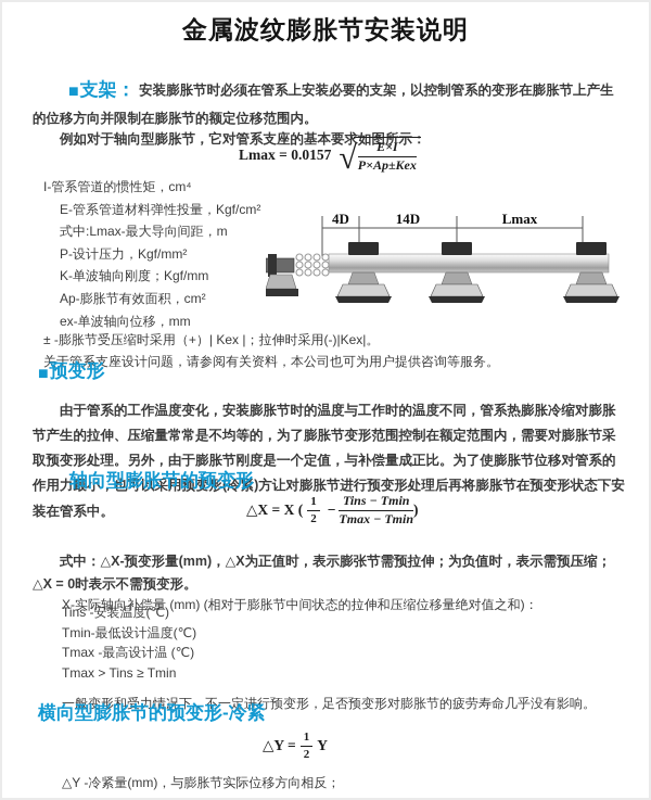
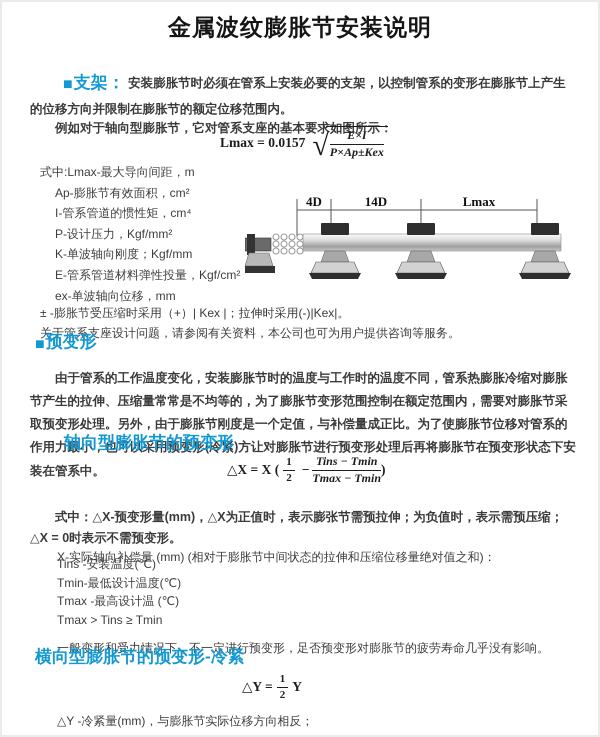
  金属波纹膨胀节安装说明
  ■支架： 安装膨胀节时必须在管系上安装必要的支架，以控制管系的变形在膨胀节上产生的位移方向并限制在膨胀节的额定位移范围内。
  例如对于轴向型膨胀节，它对管系支座的基本要求如图所示：
  Lmax = 0.0157
  √
  E×I
  P×Ap±Kex
- I-管系管道的惯性矩，cm⁴
+ 式中:Lmax-最大导向间距，m
- E-管系管道材料弹性投量，Kgf/cm²
+ Ap-膨胀节有效面积，cm²
- 式中:Lmax-最大导向间距，m
+ I-管系管道的惯性矩，cm⁴
  P-设计压力，Kgf/mm²
  K-单波轴向刚度；Kgf/mm
- Ap-膨胀节有效面积，cm²
+ E-管系管道材料弹性投量，Kgf/cm²
  ex-单波轴向位移，mm
  ± -膨胀节受压缩时采用（+）| Kex |；拉伸时采用(-)|Kex|。
  关于管系支座设计问题，请参阅有关资料，本公司也可为用户提供咨询等服务。
  4D
  14D
  Lmax
  ■预变形
  由于管系的工作温度变化，安装膨胀节时的温度与工作时的温度不同，管系热膨胀冷缩对膨胀节产生的拉伸、压缩量常常是不均等的，为了膨胀节变形范围控制在额定范围内，需要对膨胀节采取预变形处理。另外，由于膨胀节刚度是一个定值，与补偿量成正比。为了使膨胀节位移对管系的作用力最小，也可以采用预变形(冷紧)方让对膨胀节进行预变形处理后再将膨胀节在预变形状态下安装在管系中。
  轴向型膨胀节的预变形
  △X = X (
  1
  2
  −
  Tins − Tmin
  Tmax − Tmin
  )
  式中：△X-预变形量(mm)，△X为正值时，表示膨张节需预拉伸；为负值时，表示需预压缩；△X = 0时表示不需预变形。
  X-实际轴向补偿量 (mm) (相对于膨胀节中间状态的拉伸和压缩位移量绝对值之和)：
  Tins -安装温度(℃)
  Tmin-最低设计温度(℃)
  Tmax -最高设计温 (℃)
  Tmax > Tins ≥ Tmin
  一般变形和受力情况下，不一定进行预变形，足否预变形对膨胀节的疲劳寿命几乎没有影响。
  横向型膨胀节的预变形-冷紧
  △Y =
  1
  2
  Y
  △Y -冷紧量(mm)，与膨胀节实际位移方向相反；
